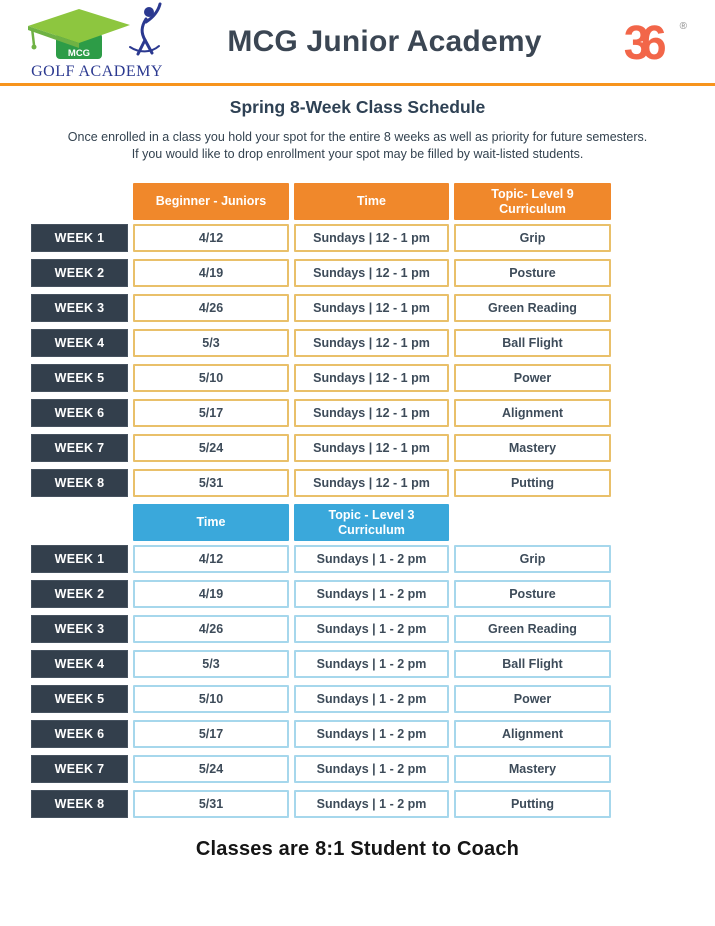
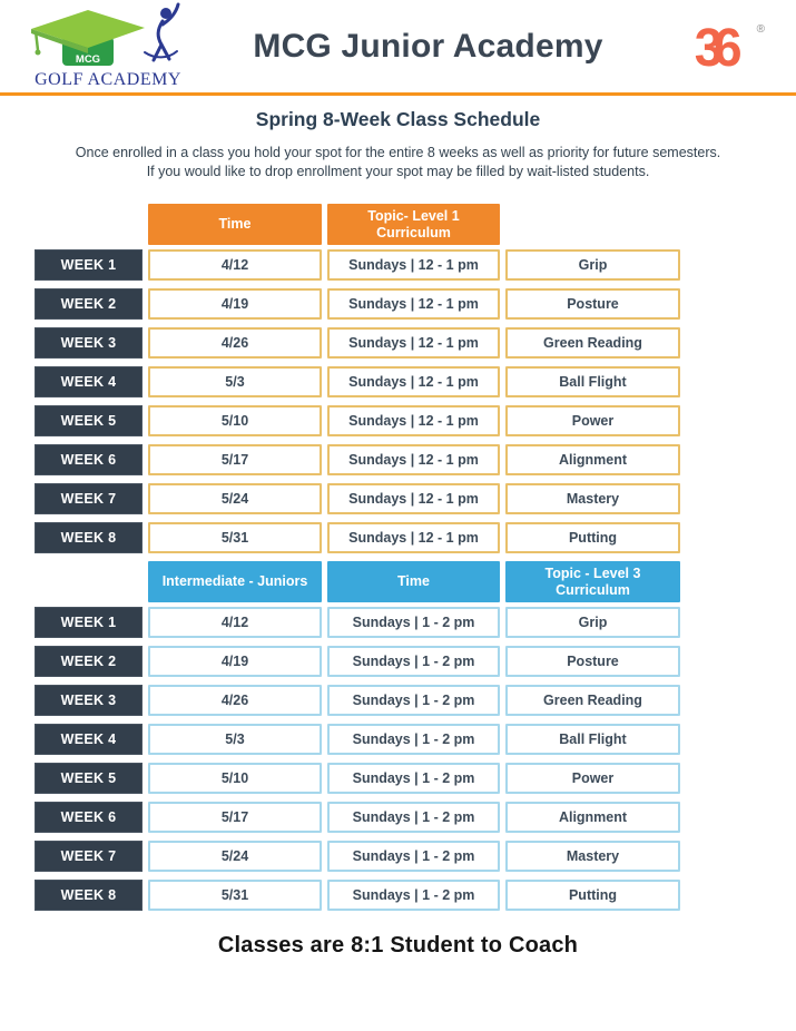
  MCG
  GOLF ACADEMY
  MCG Junior Academy
  36
  ®
  Spring 8-Week Class Schedule
  Once enrolled in a class you hold your spot for the entire 8 weeks as well as priority for future semesters.
  If you would like to drop enrollment your spot may be filled by wait-listed students.
- Beginner - Juniors
  Time
- Topic- Level 9
+ Topic- Level 1
  Curriculum
  WEEK 1
  4/12
  Sundays | 12 - 1 pm
  Grip
  WEEK 2
  4/19
  Sundays | 12 - 1 pm
  Posture
  WEEK 3
  4/26
  Sundays | 12 - 1 pm
  Green Reading
  WEEK 4
  5/3
  Sundays | 12 - 1 pm
  Ball Flight
  WEEK 5
  5/10
  Sundays | 12 - 1 pm
  Power
  WEEK 6
  5/17
  Sundays | 12 - 1 pm
  Alignment
  WEEK 7
  5/24
  Sundays | 12 - 1 pm
  Mastery
  WEEK 8
  5/31
  Sundays | 12 - 1 pm
  Putting
+ Intermediate - Juniors
  Time
  Topic - Level 3
  Curriculum
  WEEK 1
  4/12
  Sundays | 1 - 2 pm
  Grip
  WEEK 2
  4/19
  Sundays | 1 - 2 pm
  Posture
  WEEK 3
  4/26
  Sundays | 1 - 2 pm
  Green Reading
  WEEK 4
  5/3
  Sundays | 1 - 2 pm
  Ball Flight
  WEEK 5
  5/10
  Sundays | 1 - 2 pm
  Power
  WEEK 6
  5/17
  Sundays | 1 - 2 pm
  Alignment
  WEEK 7
  5/24
  Sundays | 1 - 2 pm
  Mastery
  WEEK 8
  5/31
  Sundays | 1 - 2 pm
  Putting
  Classes are 8:1 Student to Coach
